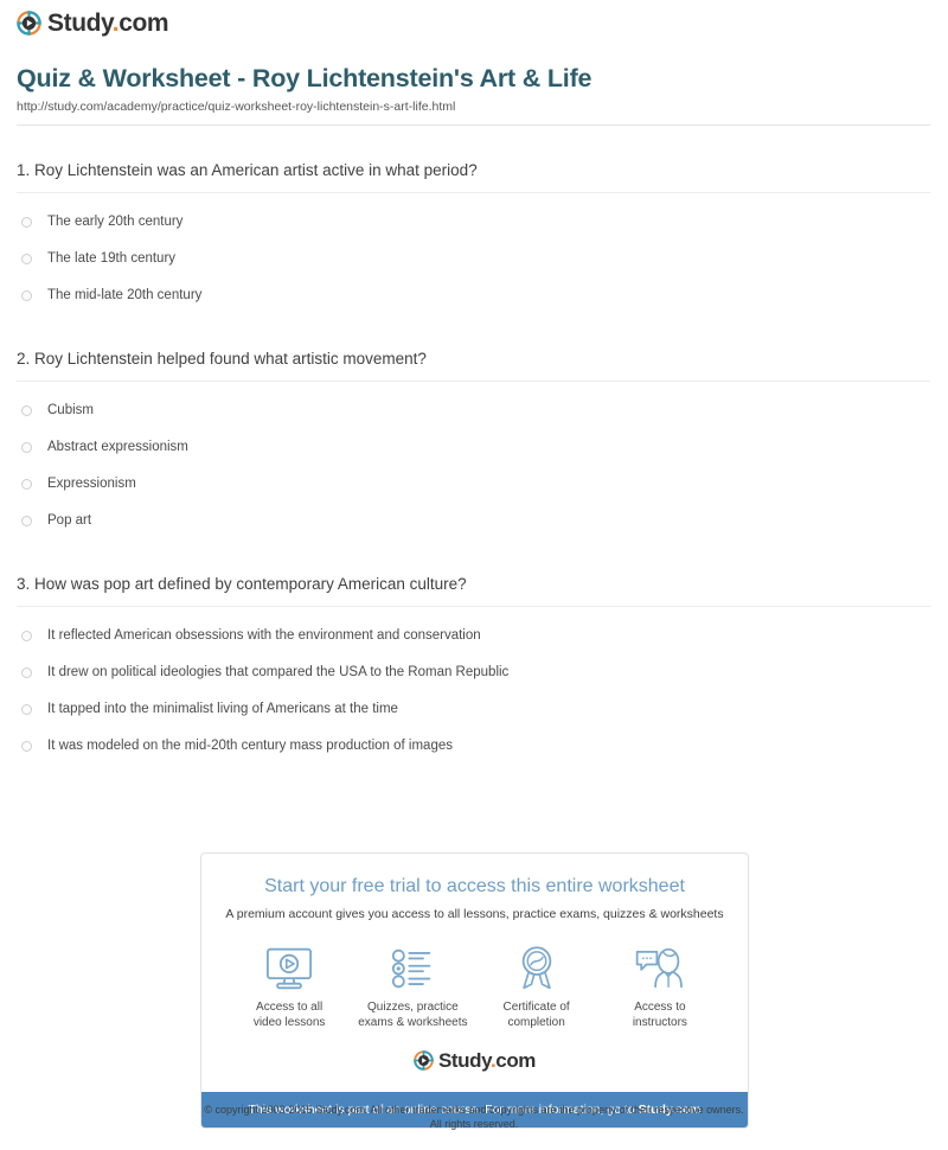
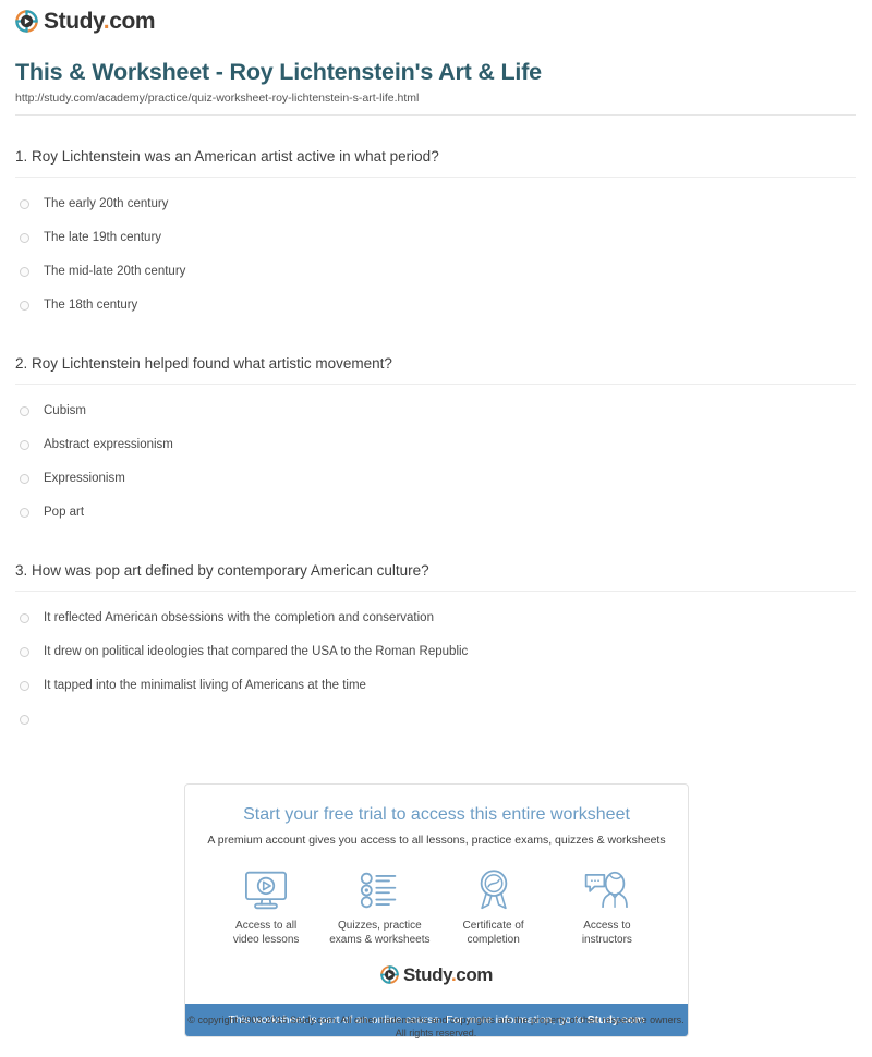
  Study.com
- Quiz & Worksheet - Roy Lichtenstein's Art & Life
+ This & Worksheet - Roy Lichtenstein's Art & Life
  http://study.com/academy/practice/quiz-worksheet-roy-lichtenstein-s-art-life.html
  1. Roy Lichtenstein was an American artist active in what period?
  The early 20th century
  The late 19th century
  The mid-late 20th century
+ The 18th century
  2. Roy Lichtenstein helped found what artistic movement?
  Cubism
  Abstract expressionism
  Expressionism
  Pop art
  3. How was pop art defined by contemporary American culture?
- It reflected American obsessions with the environment and conservation
+ It reflected American obsessions with the completion and conservation
  It drew on political ideologies that compared the USA to the Roman Republic
  It tapped into the minimalist living of Americans at the time
- It was modeled on the mid-20th century mass production of images
  Start your free trial to access this entire worksheet
  A premium account gives you access to all lessons, practice exams, quizzes & worksheets
  Access to all
  video lessons
  Quizzes, practice
  exams & worksheets
  Certificate of
  completion
  Access to
  instructors
  Study.com
  This worksheet is part of an online course. For more information, go to Study.com
  © copyright 2003-2015 Study.com. All other trademarks and copyrights are the property of their respective owners.
  All rights reserved.
